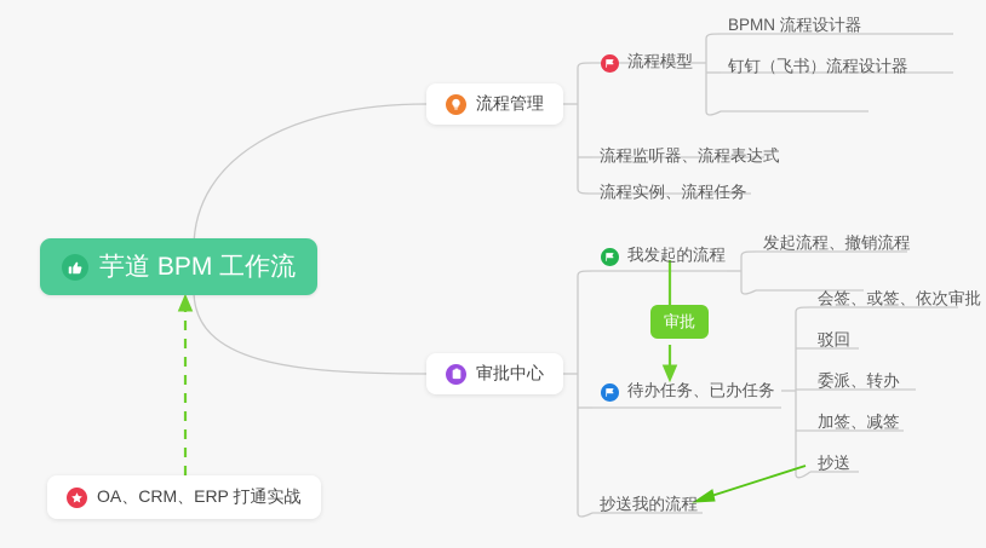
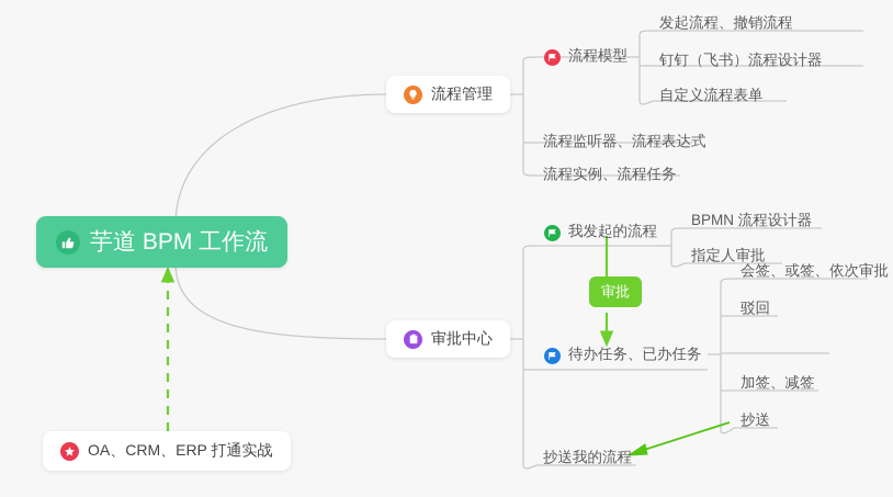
  芋道 BPM 工作流
  流程管理
  流程模型
- BPMN 流程设计器
+ 发起流程、撤销流程
  钉钉（飞书）流程设计器
+ 自定义流程表单
  流程监听器、流程表达式
  流程实例、流程任务
  审批中心
  我发起的流程
- 发起流程、撤销流程
+ BPMN 流程设计器
+ 指定人审批
  待办任务、已办任务
  会签、或签、依次审批
  驳回
- 委派、转办
  加签、减签
  抄送
  抄送我的流程
  审批
  OA、CRM、ERP 打通实战
